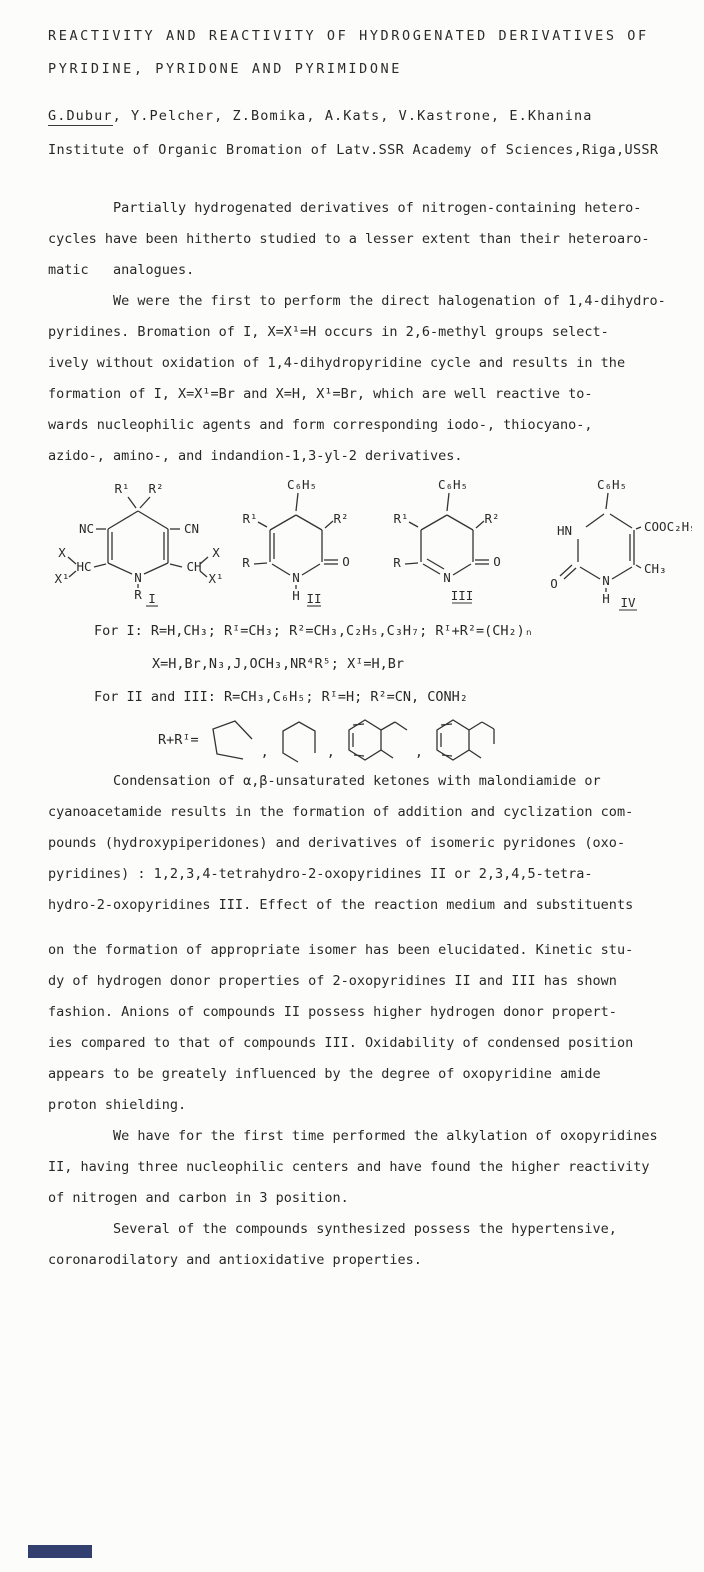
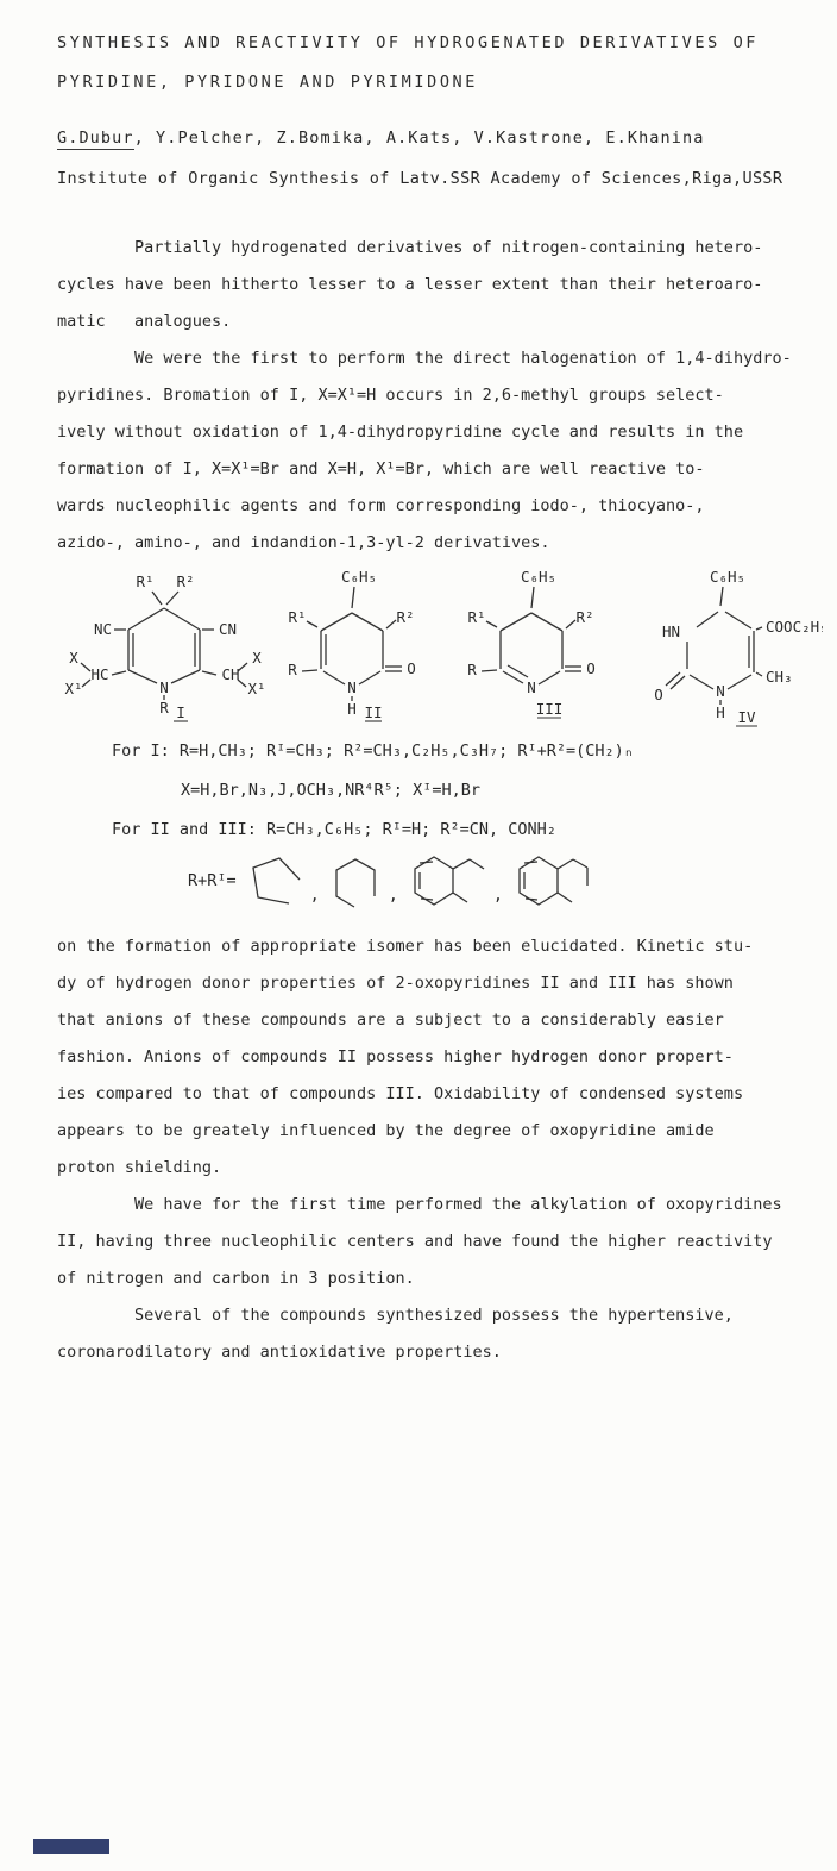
- REACTIVITY AND REACTIVITY OF HYDROGENATED DERIVATIVES OF
+ SYNTHESIS AND REACTIVITY OF HYDROGENATED DERIVATIVES OF
  PYRIDINE, PYRIDONE AND PYRIMIDONE
  G.Dubur, Y.Pelcher, Z.Bomika, A.Kats, V.Kastrone, E.Khanina
- Institute of Organic Bromation of Latv.SSR Academy of Sciences,Riga,USSR
+ Institute of Organic Synthesis of Latv.SSR Academy of Sciences,Riga,USSR
  Partially hydrogenated derivatives of nitrogen-containing hetero-
- cycles have been hitherto studied to a lesser extent than their heteroaro-
+ cycles have been hitherto lesser to a lesser extent than their heteroaro-
  matic analogues.
  We were the first to perform the direct halogenation of 1,4-dihydro-
  pyridines. Bromation of I, X=X¹=H occurs in 2,6-methyl groups select-
  ively without oxidation of 1,4-dihydropyridine cycle and results in the
  formation of I, X=X¹=Br and X=H, X¹=Br, which are well reactive to-
  wards nucleophilic agents and form corresponding iodo-, thiocyano-,
  azido-, amino-, and indandion-1,3-yl-2 derivatives.
  R¹
  R²
  NC
  CN
  HC
  CH
  X
  X¹
  X
  X¹
  N
  R
  I
  C₆H₅
  R¹
  R²
  R
  O
  N
  H
  II
  C₆H₅
  R¹
  R²
  R
  O
  N
  III
  C₆H₅
  HN
  COOC₂H
  CH₃
  O
  N
  H
  IV
  For I: R=H,CH₃; Rᴵ=CH₃; R²=CH₃,C₂H₅,C₃H₇; Rᴵ+R²=(CH₂)ₙ
  X=H,Br,N₃,J,OCH₃,NR⁴R⁵; Xᴵ=H,Br
  For II and III: R=CH₃,C₆H₅; Rᴵ=H; R²=CN, CONH₂
  R+Rᴵ=
  ,
  ,
  ,
- Condensation of α,β-unsaturated ketones with malondiamide or
- cyanoacetamide results in the formation of addition and cyclization com-
- pounds (hydroxypiperidones) and derivatives of isomeric pyridones (oxo-
- pyridines) : 1,2,3,4-tetrahydro-2-oxopyridines II or 2,3,4,5-tetra-
- hydro-2-oxopyridines III. Effect of the reaction medium and substituents
  on the formation of appropriate isomer has been elucidated. Kinetic stu-
  dy of hydrogen donor properties of 2-oxopyridines II and III has shown
+ that anions of these compounds are a subject to a considerably easier
  fashion. Anions of compounds II possess higher hydrogen donor propert-
- ies compared to that of compounds III. Oxidability of condensed position
+ ies compared to that of compounds III. Oxidability of condensed systems
  appears to be greately influenced by the degree of oxopyridine amide
  proton shielding.
  We have for the first time performed the alkylation of oxopyridines
  II, having three nucleophilic centers and have found the higher reactivity
  of nitrogen and carbon in 3 position.
  Several of the compounds synthesized possess the hypertensive,
  coronarodilatory and antioxidative properties.
